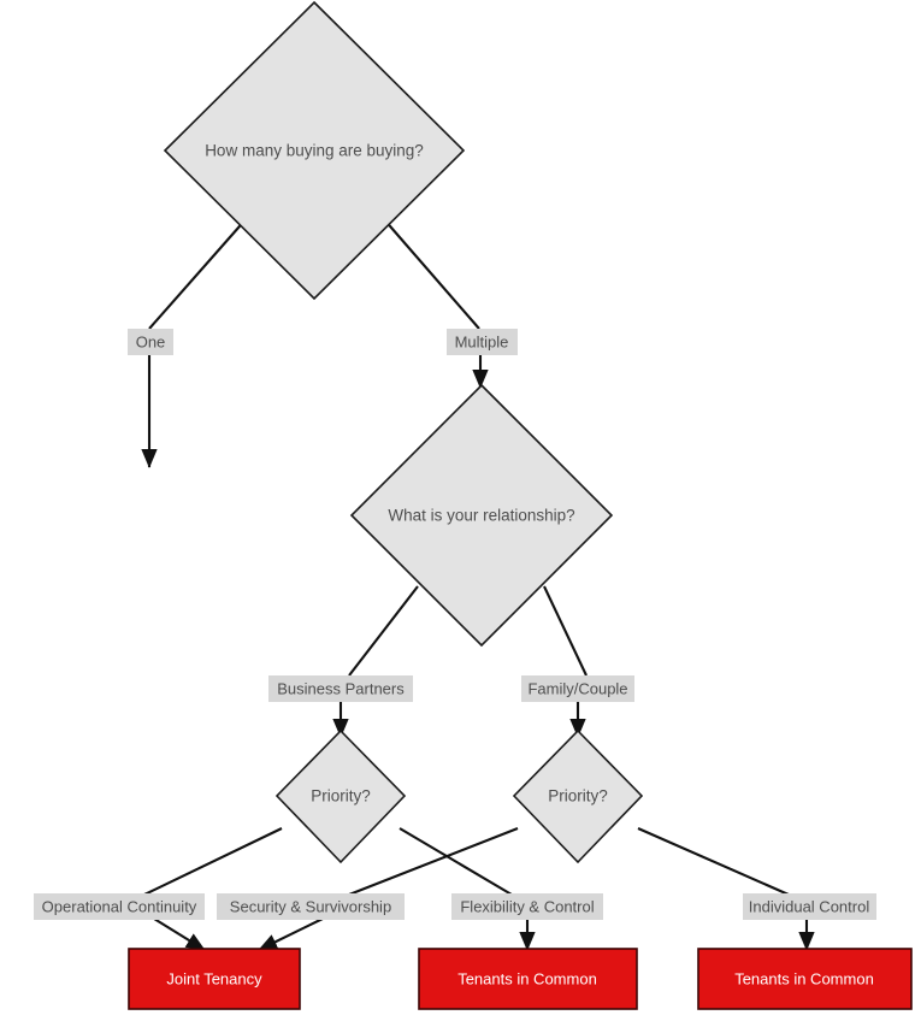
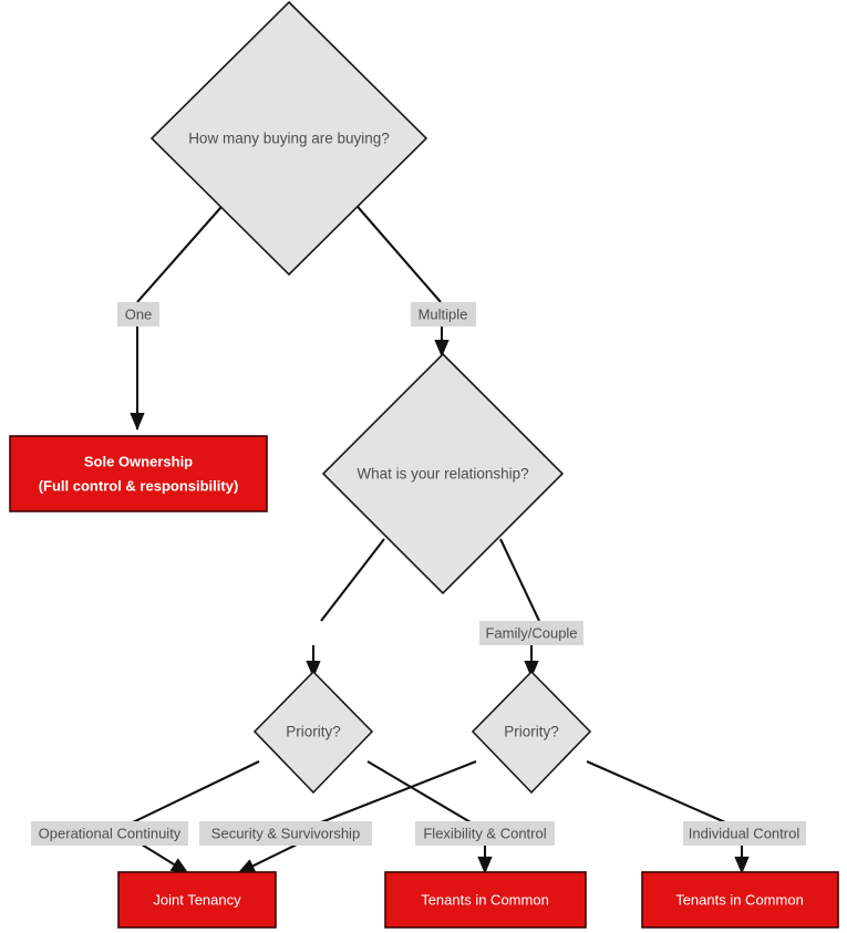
  How many buying are buying?
  What is your relationship?
  Priority?
  Priority?
+ Sole Ownership
+ (Full control & responsibility)
  Joint Tenancy
  Tenants in Common
  Tenants in Common
  One
  Multiple
- Business Partners
  Family/Couple
  Operational Continuity
  Security & Survivorship
  Flexibility & Control
  Individual Control
